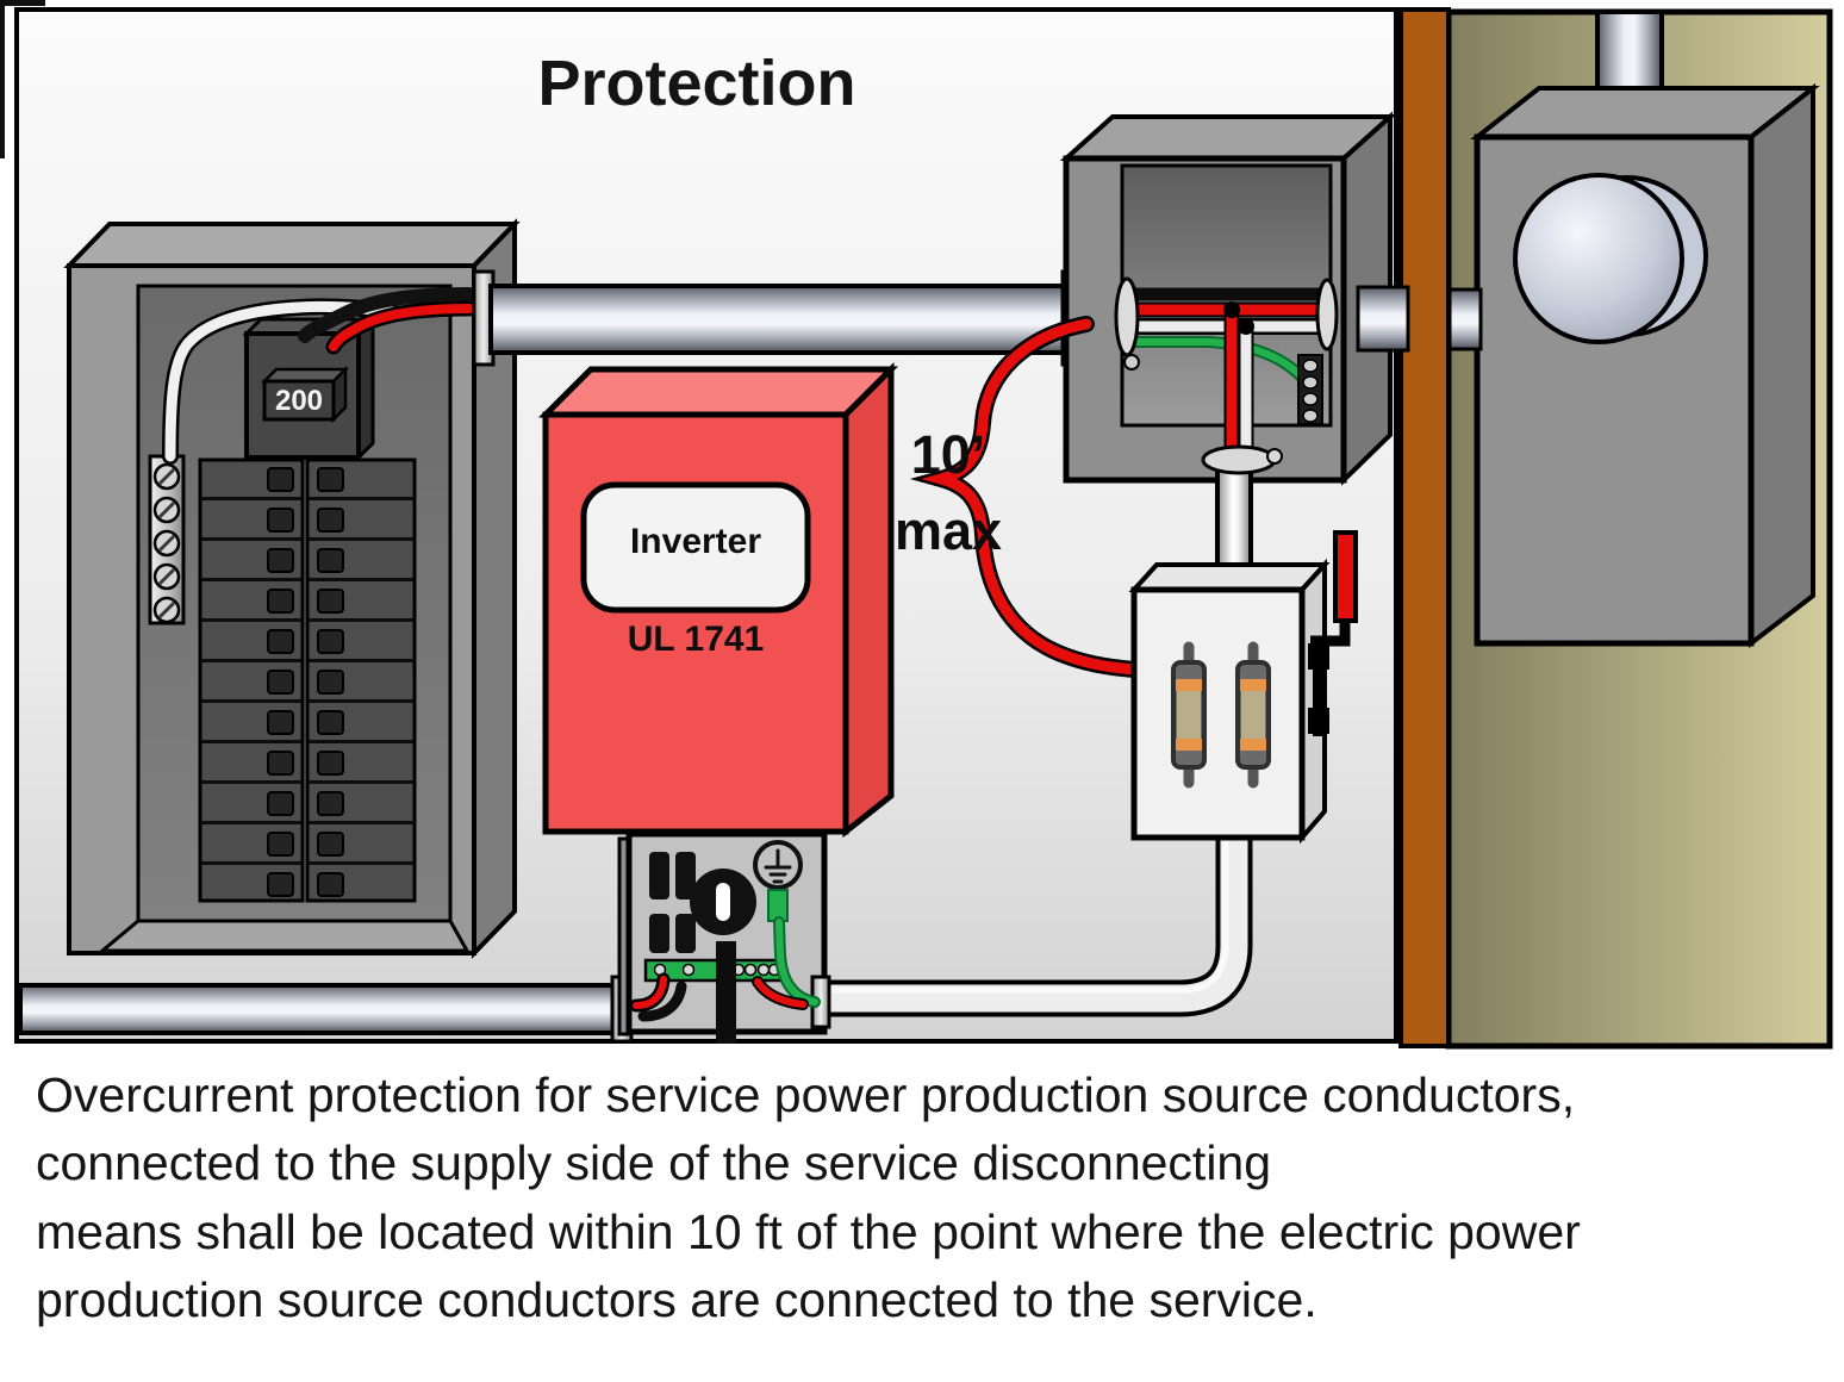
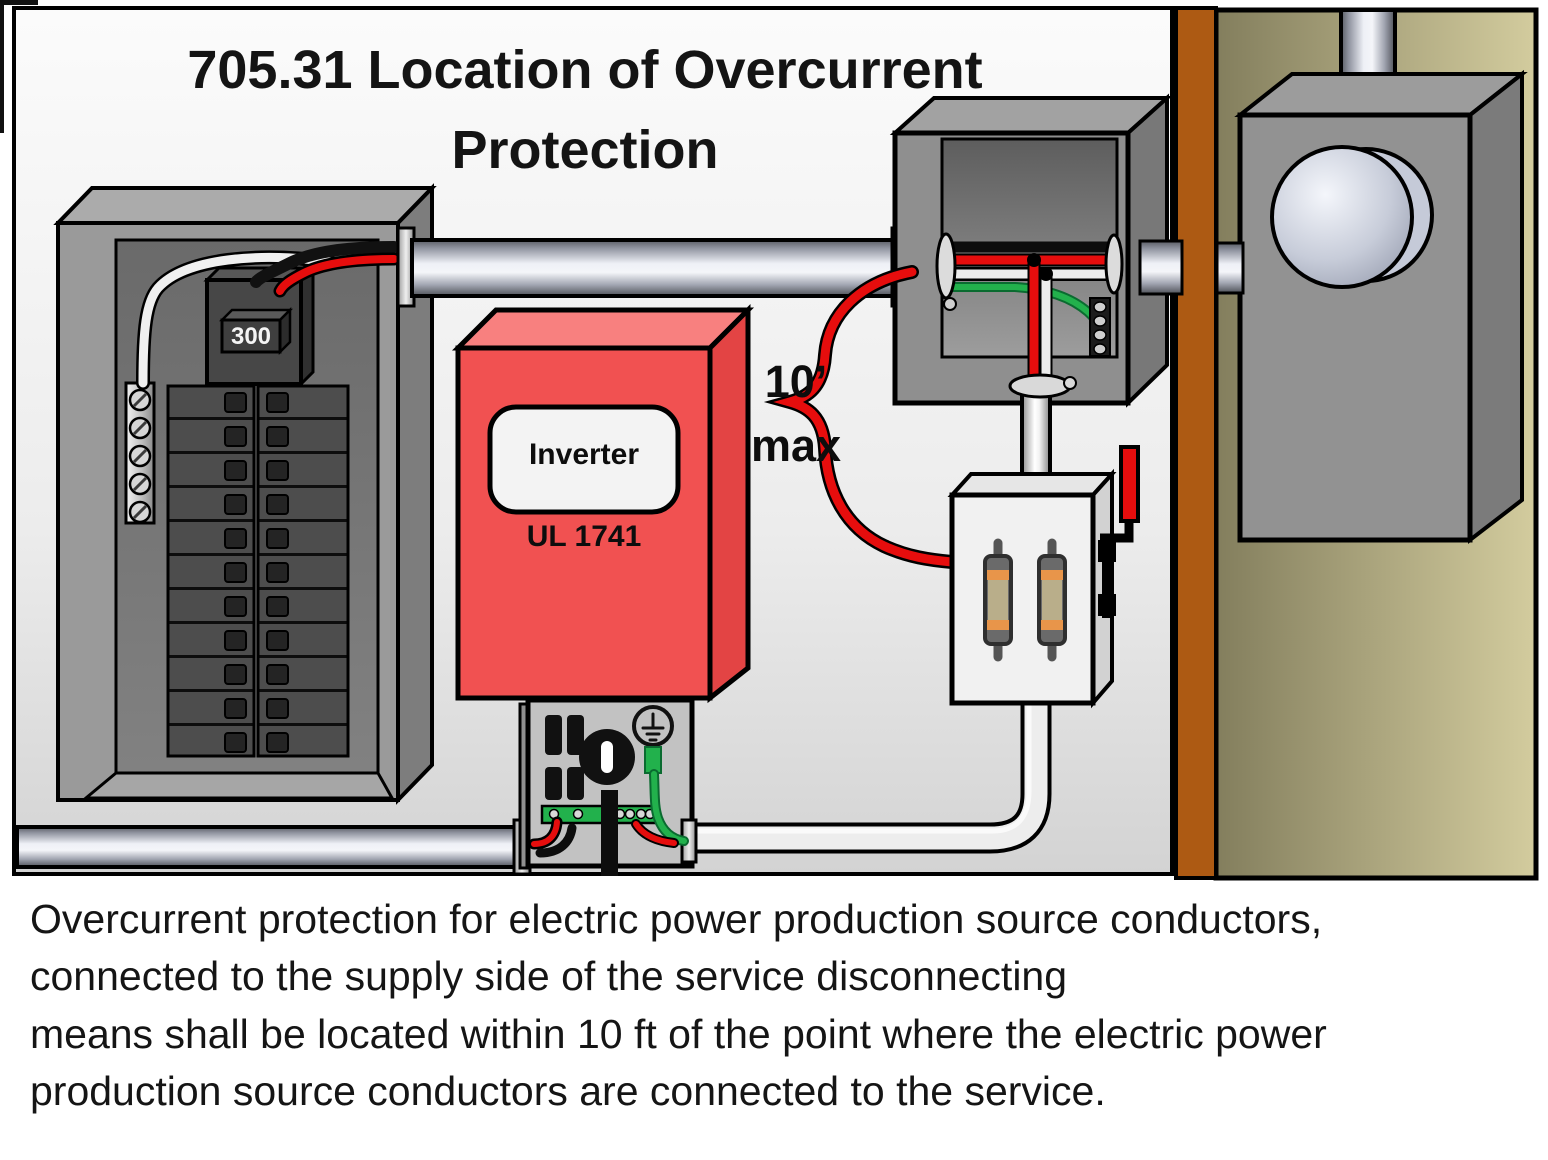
+ 705.31 Location of Overcurrent
  Protection
- 200
+ 300
  Inverter
  UL 1741
  10’
  max
- Overcurrent protection for service power production source conductors,
+ Overcurrent protection for electric power production source conductors,
  connected to the supply side of the service disconnecting
  means shall be located within 10 ft of the point where the electric power
  production source conductors are connected to the service.
